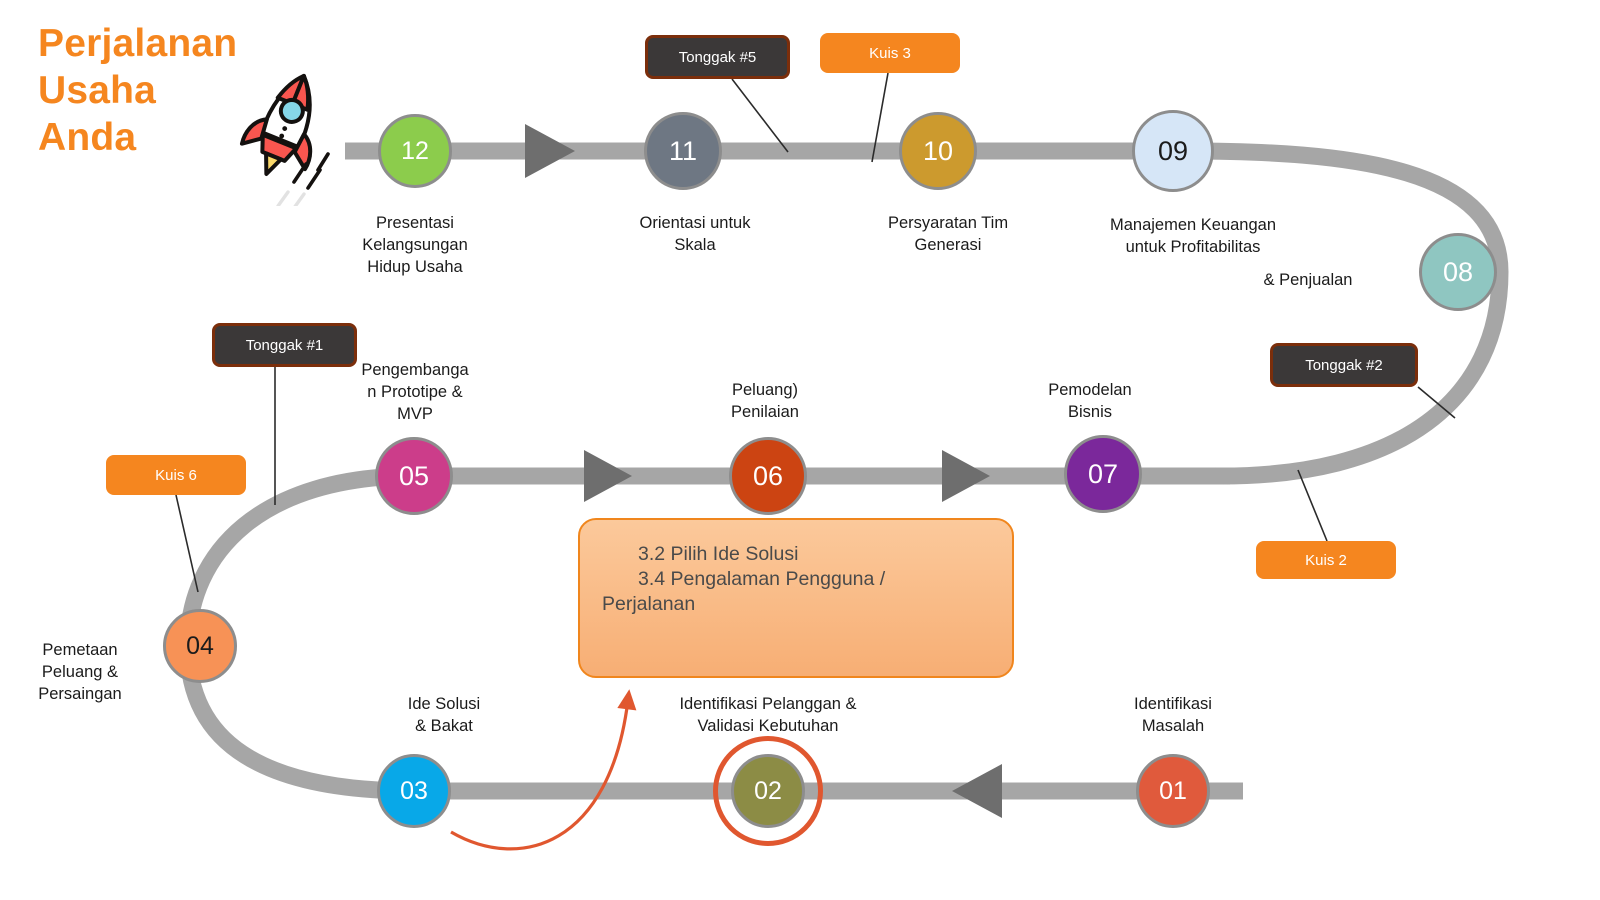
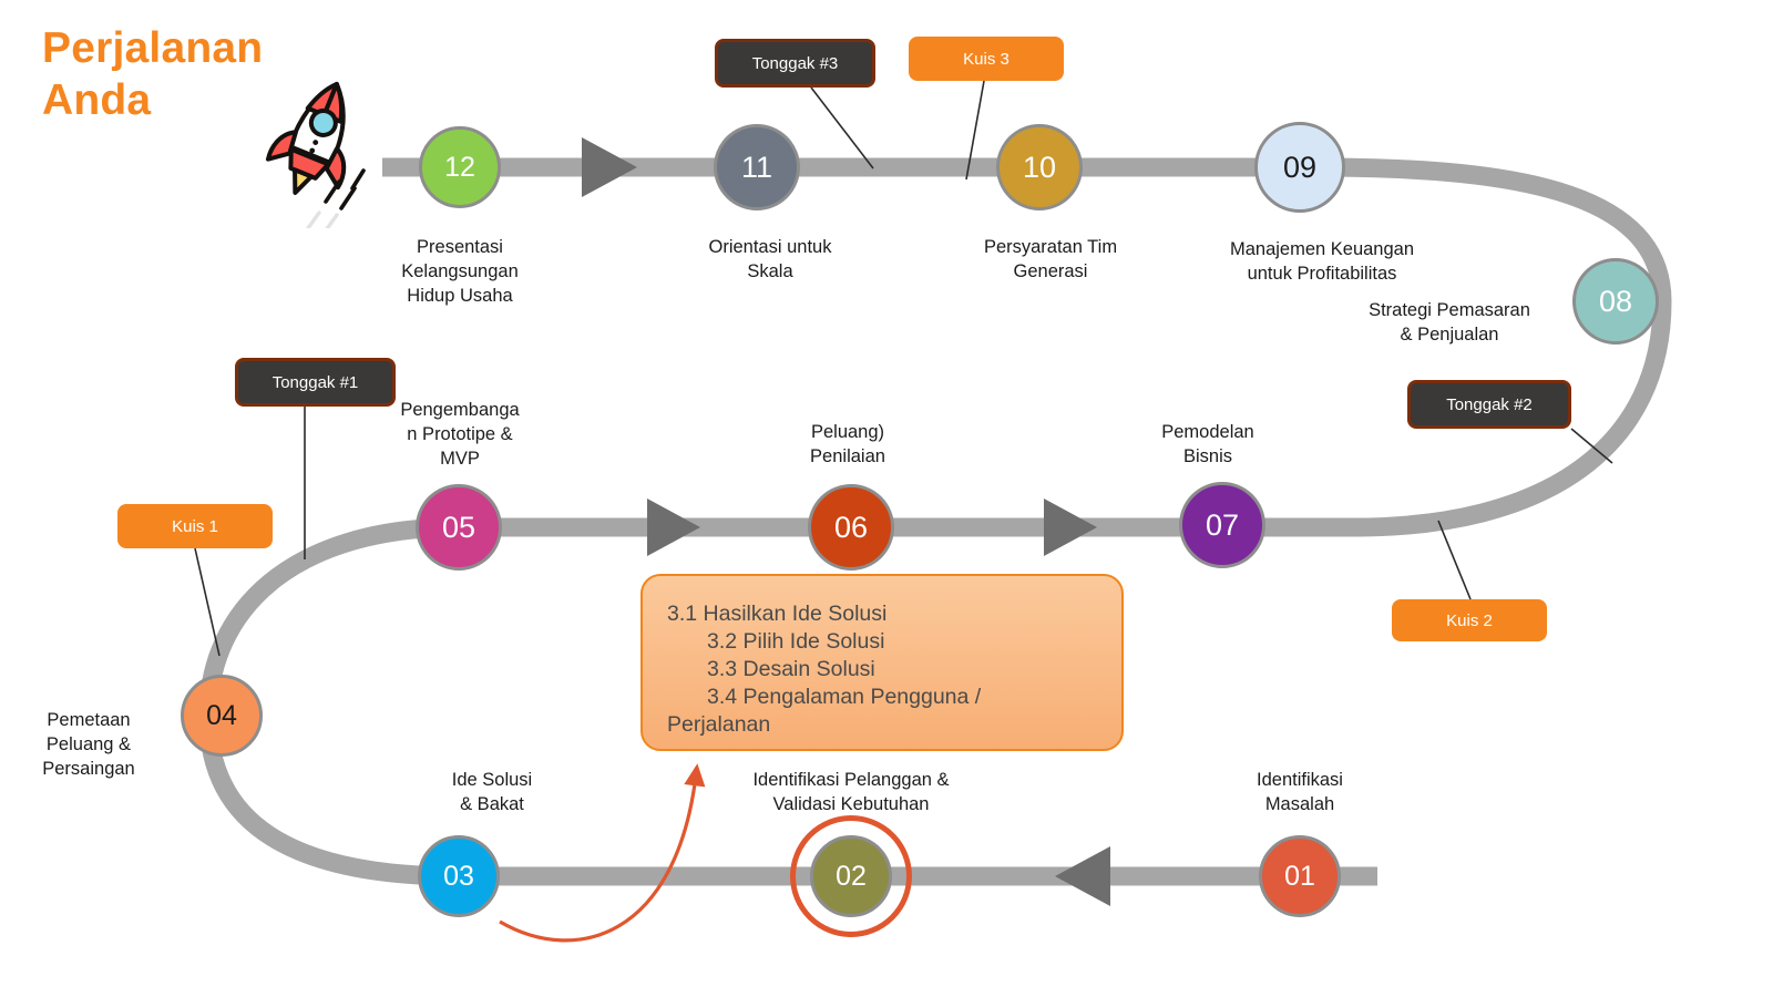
  Perjalanan
- Usaha
  Anda
+ 3.1 Hasilkan Ide Solusi
  3.2 Pilih Ide Solusi
+ 3.3 Desain Solusi
  3.4 Pengalaman Pengguna /
  Perjalanan
  01
  Identifikasi
  Masalah
  02
  Identifikasi Pelanggan &
  Validasi Kebutuhan
  03
  Ide Solusi
  & Bakat
  04
  Pemetaan
  Peluang &
  Persaingan
  05
  Pengembanga
  n Prototipe &
  MVP
  06
  Peluang)
  Penilaian
  07
  Pemodelan
  Bisnis
  08
+ Strategi Pemasaran
  & Penjualan
  09
  Manajemen Keuangan
  untuk Profitabilitas
  10
  Persyaratan Tim
  Generasi
  11
  Orientasi untuk
  Skala
  12
  Presentasi
  Kelangsungan
  Hidup Usaha
  Tonggak #1
  Tonggak #2
- Tonggak #5
+ Tonggak #3
- Kuis 6
+ Kuis 1
  Kuis 2
  Kuis 3
